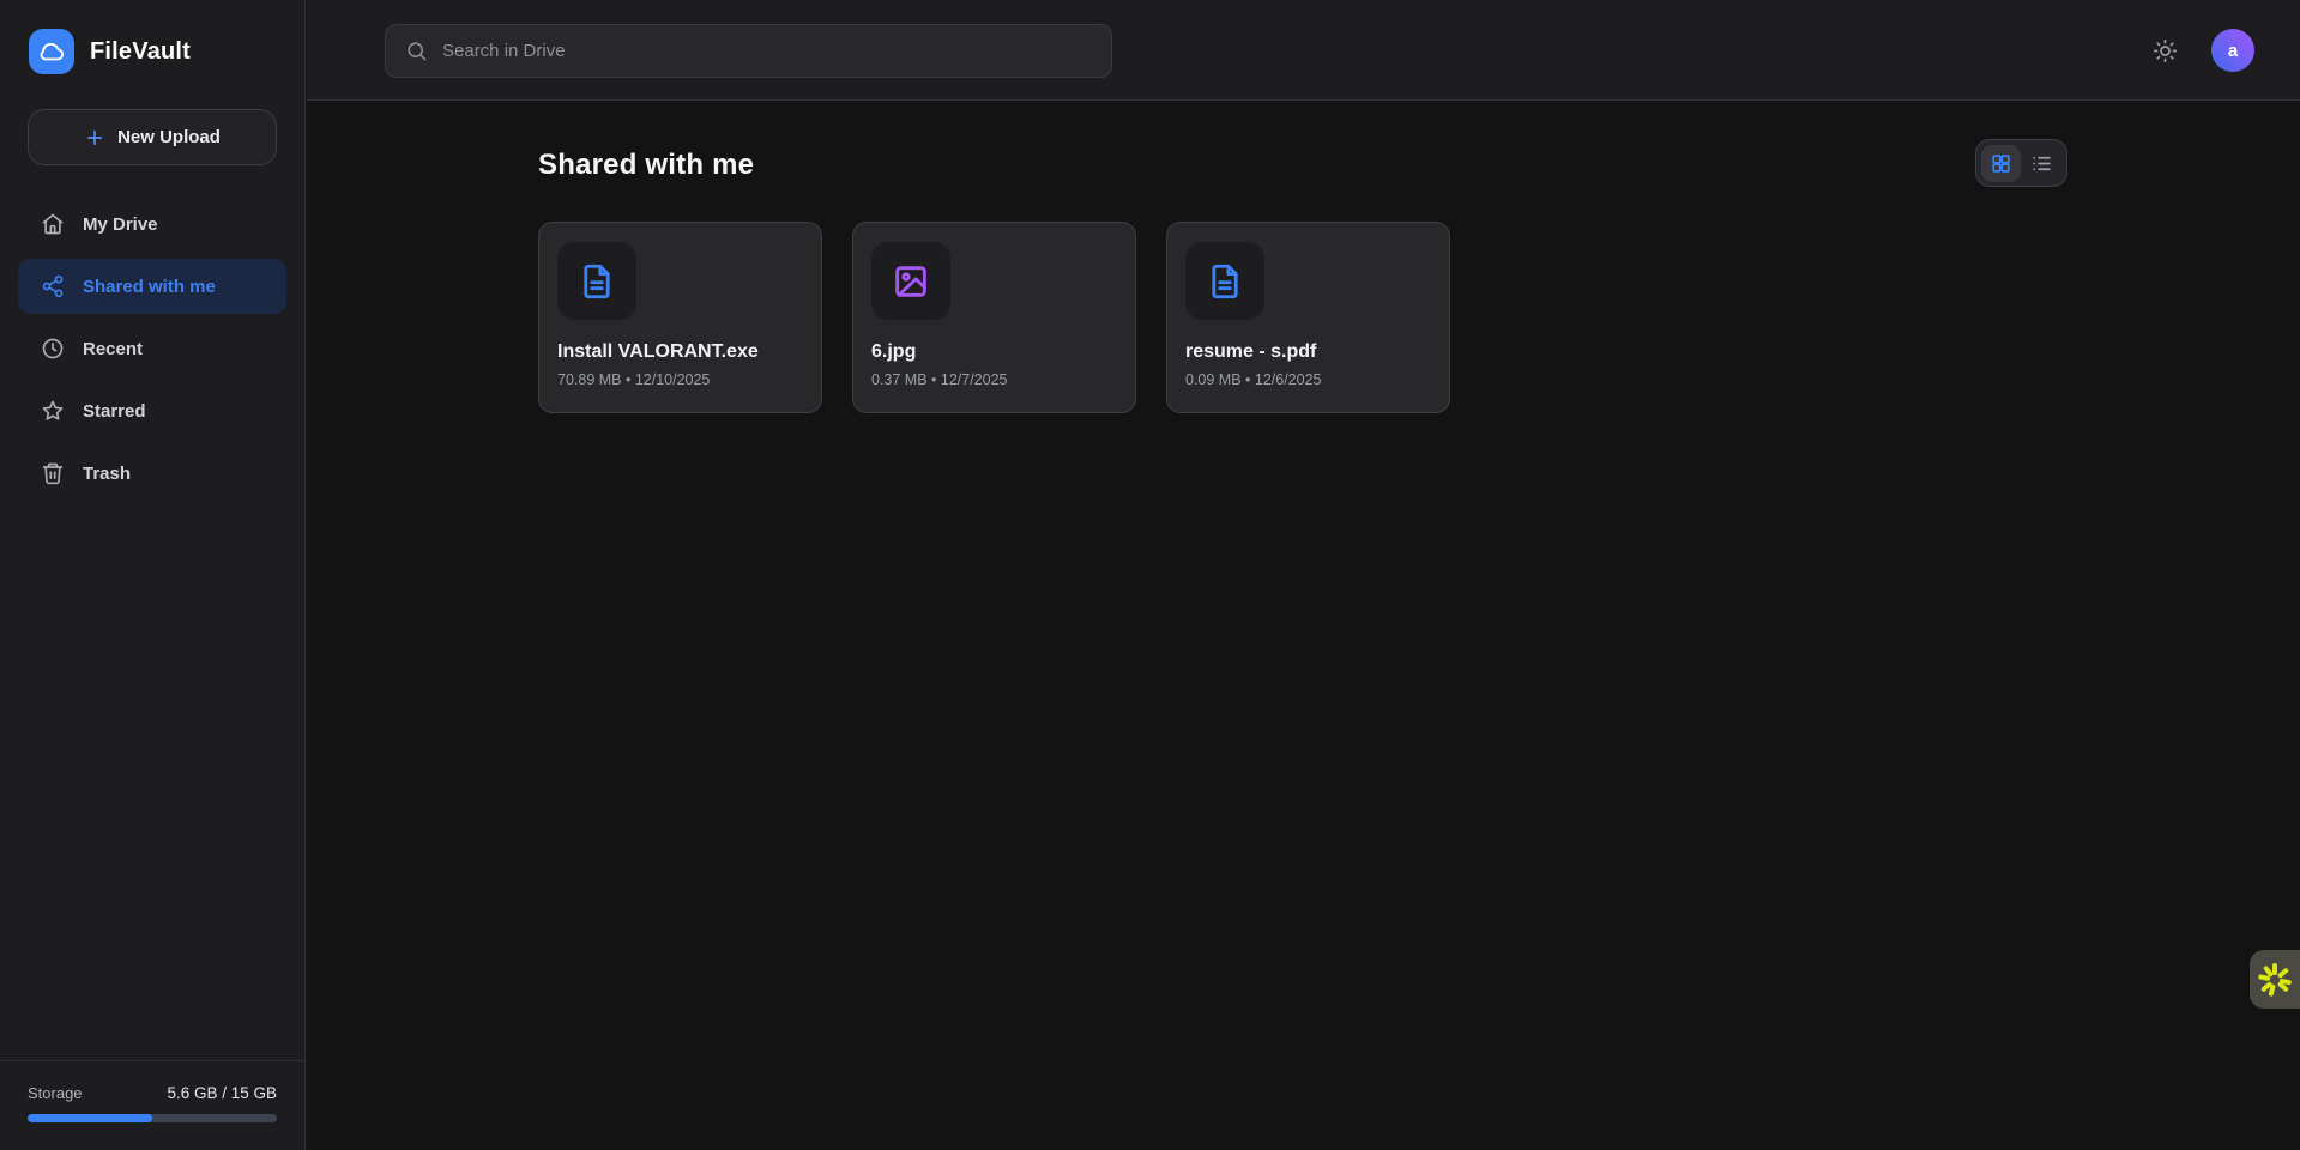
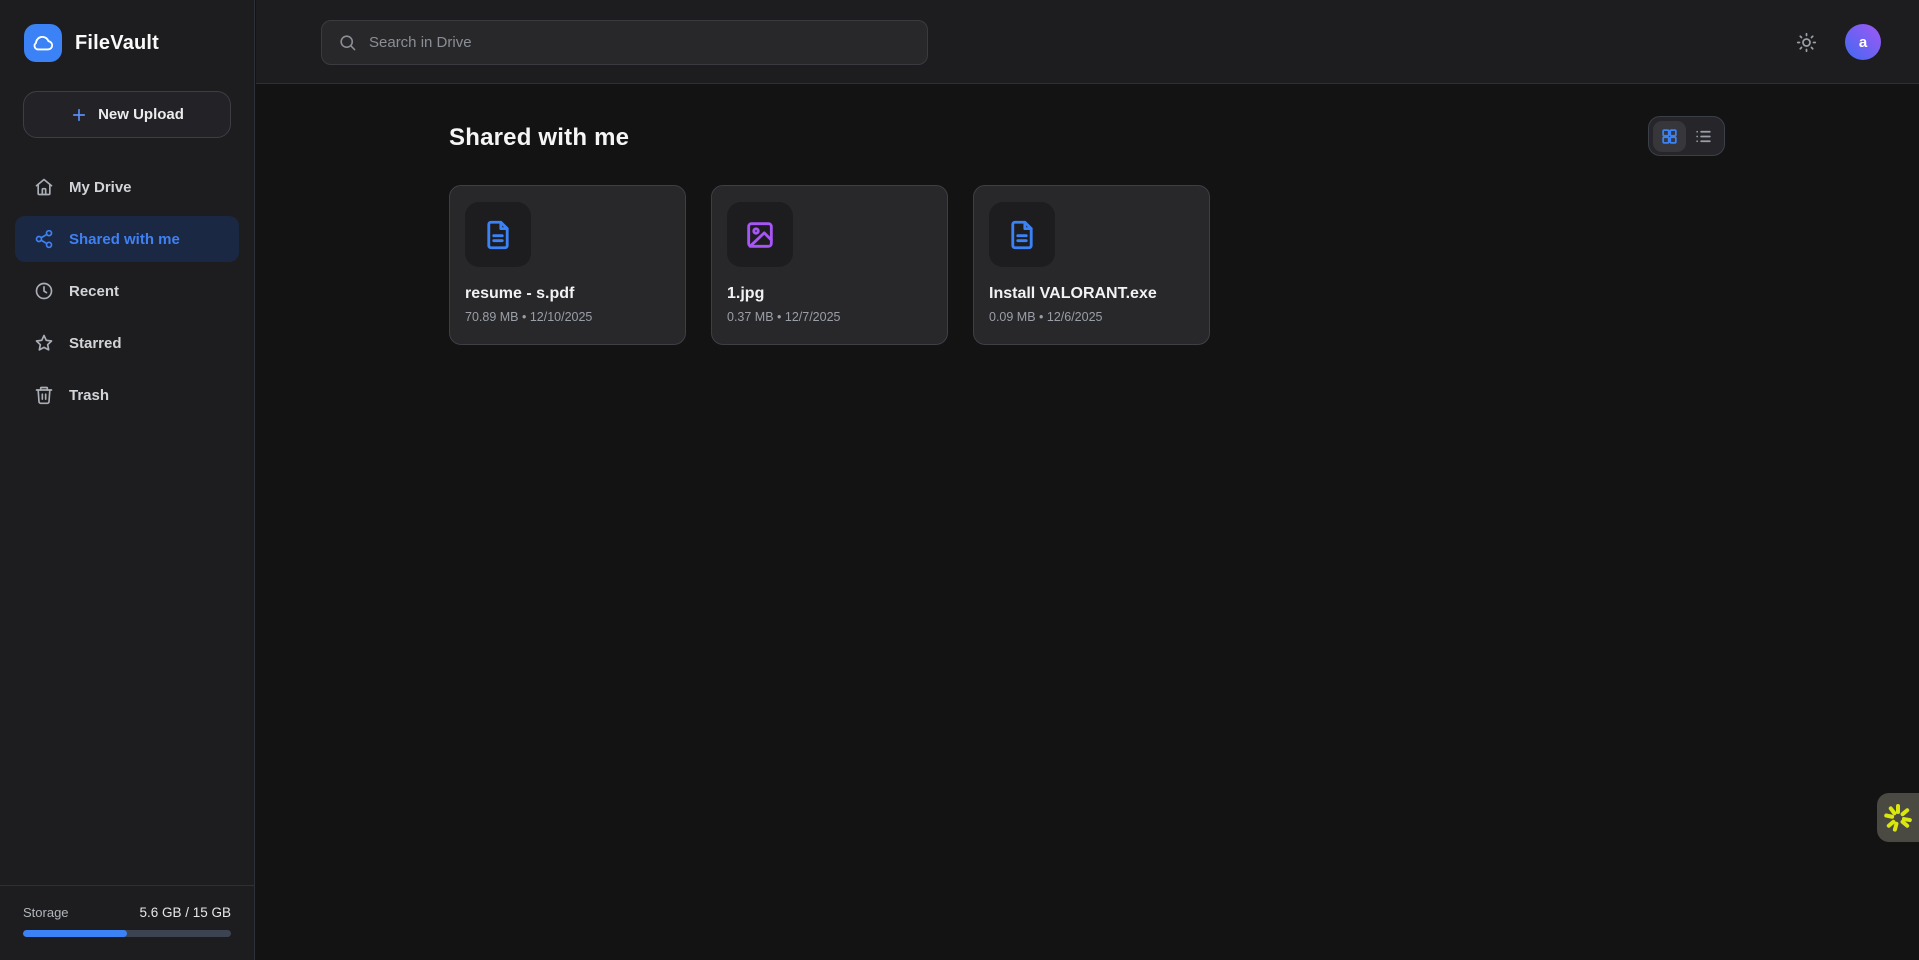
  FileVault
  New Upload
  My Drive
  Shared with me
  Recent
  Starred
  Trash
  Storage
  5.6 GB / 15 GB
  Search in Drive
  a
  Shared with me
- Install VALORANT.exe
+ resume - s.pdf
  70.89 MB • 12/10/2025
- 6.jpg
+ 1.jpg
  0.37 MB • 12/7/2025
- resume - s.pdf
+ Install VALORANT.exe
  0.09 MB • 12/6/2025
